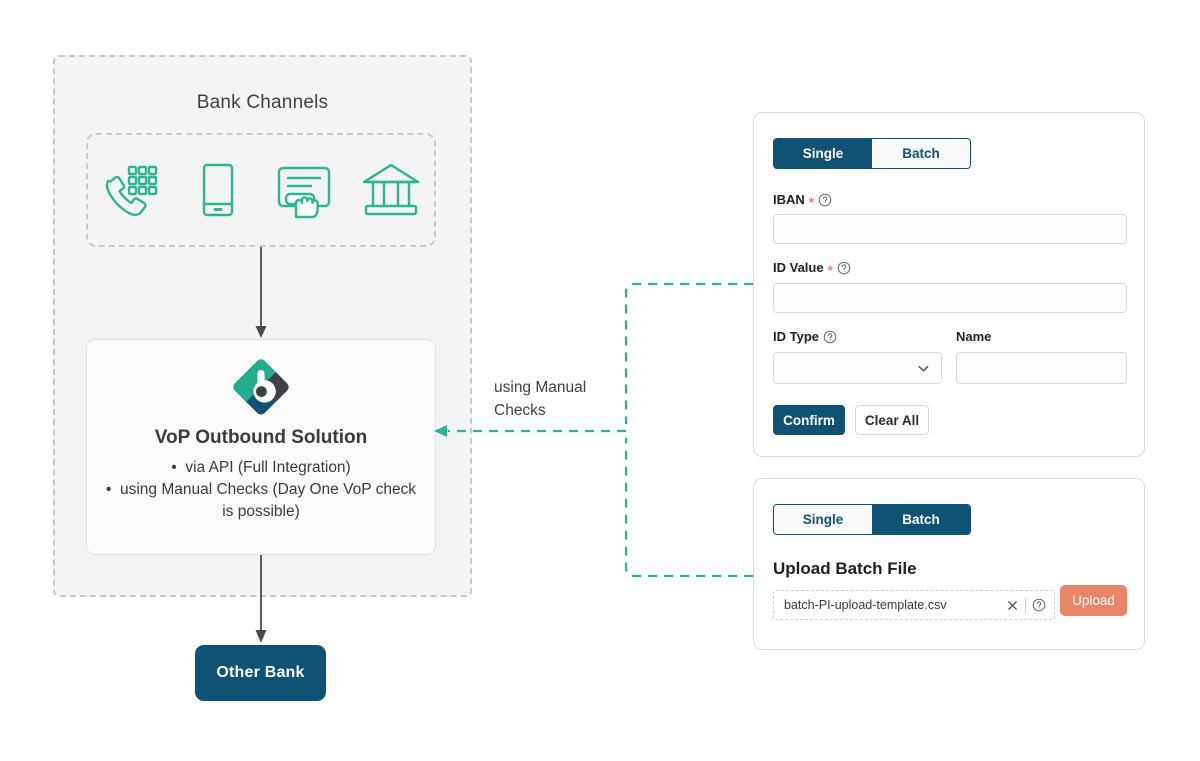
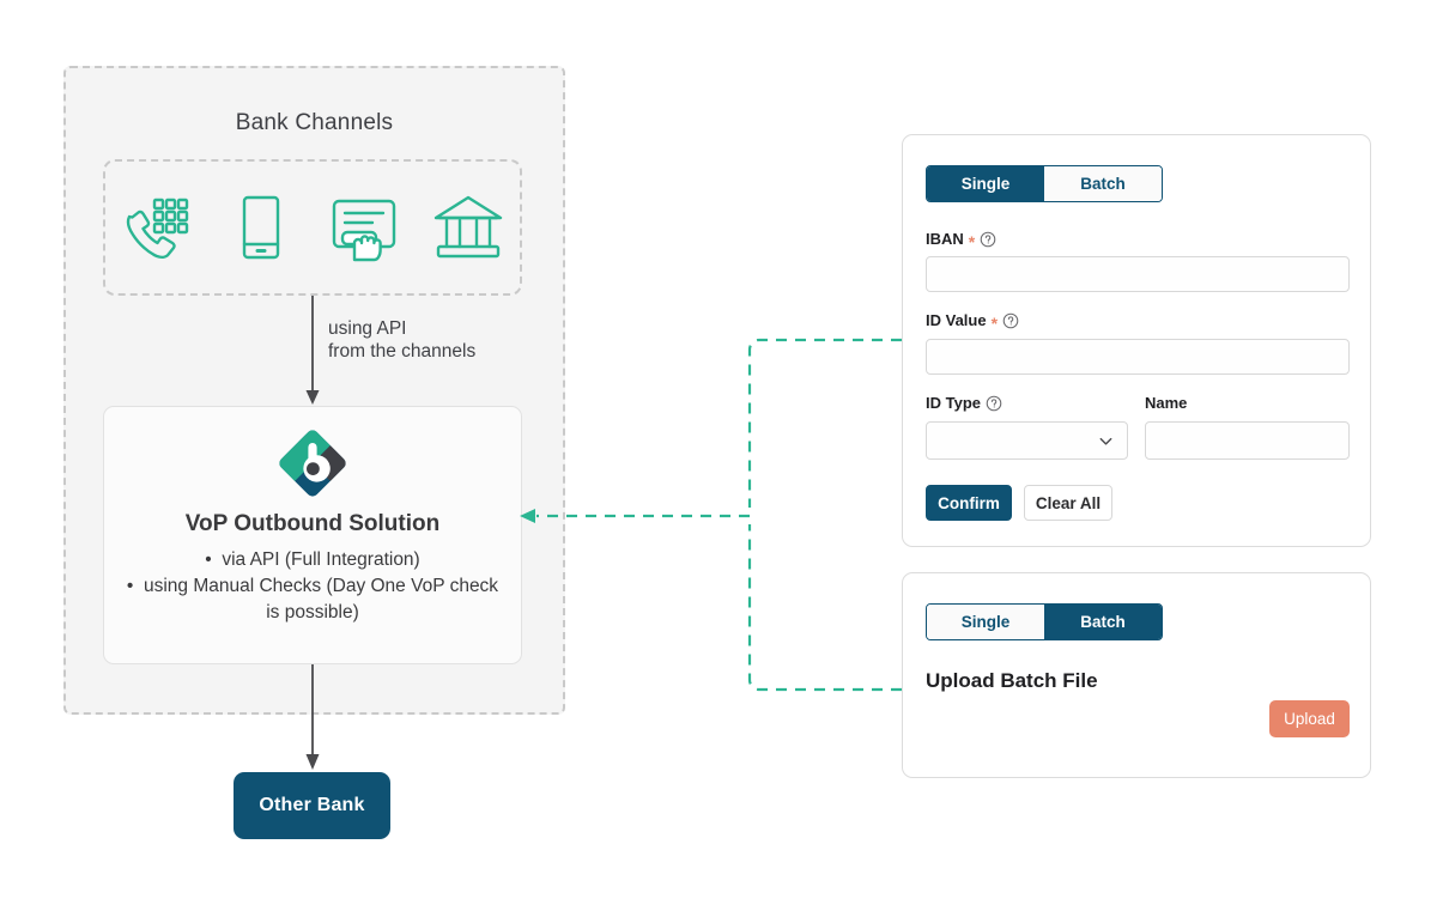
  Bank Channels
+ using API
+ from the channels
  VoP Outbound Solution
  via API (Full Integration)
  using Manual Checks (Day One VoP check is possible)
  Other Bank
- using Manual
- Checks
  Single
  Batch
  IBAN
  *
  ID Value
  *
  ID Type
  Name
  Confirm
  Clear All
  Single
  Batch
  Upload Batch File
- batch-PI-upload-template.csv
  Upload
